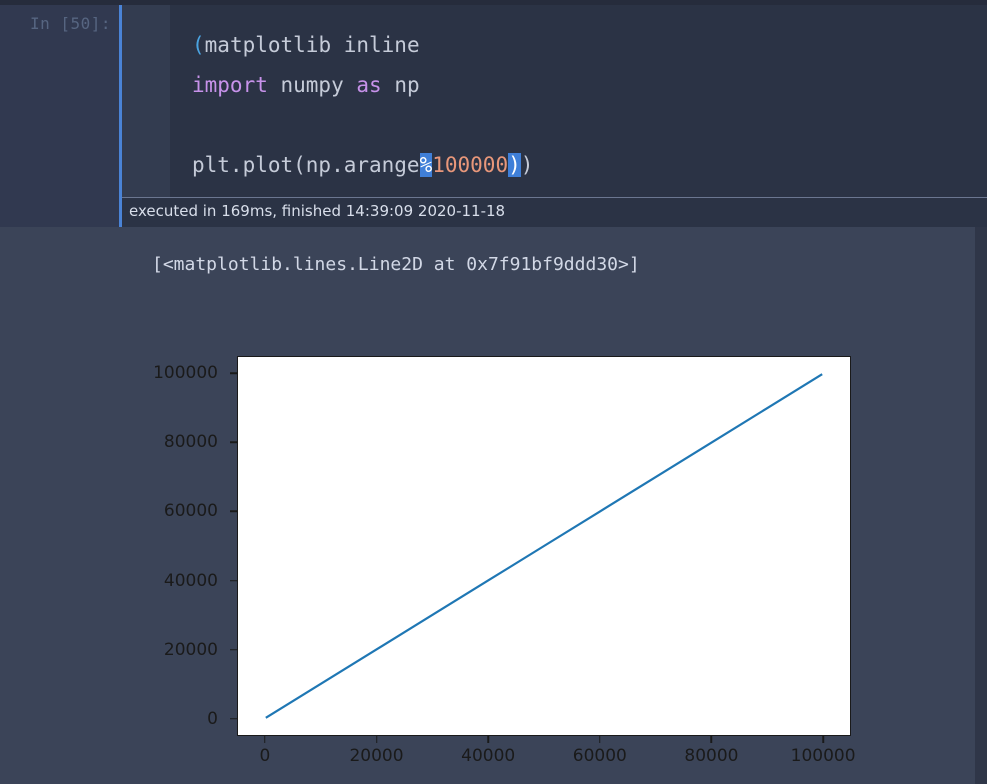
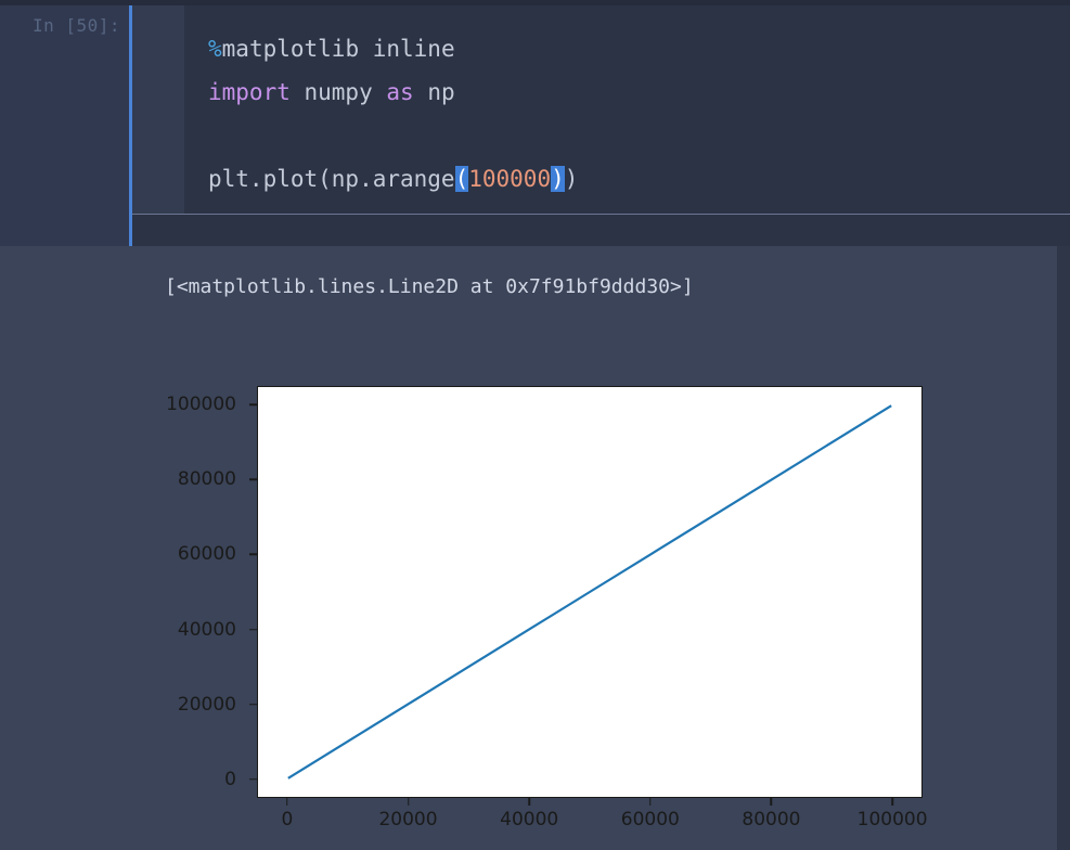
  In [50]:
- (matplotlib inline
+ %matplotlib inline
  import numpy as np
- plt.plot(np.arange%100000))
+ plt.plot(np.arange(100000))
- executed in 169ms, finished 14:39:09 2020-11-18
  [<matplotlib.lines.Line2D at 0x7f91bf9ddd30>]
  0
  20000
  40000
  60000
  80000
  100000
  0
  20000
  40000
  60000
  80000
  100000
